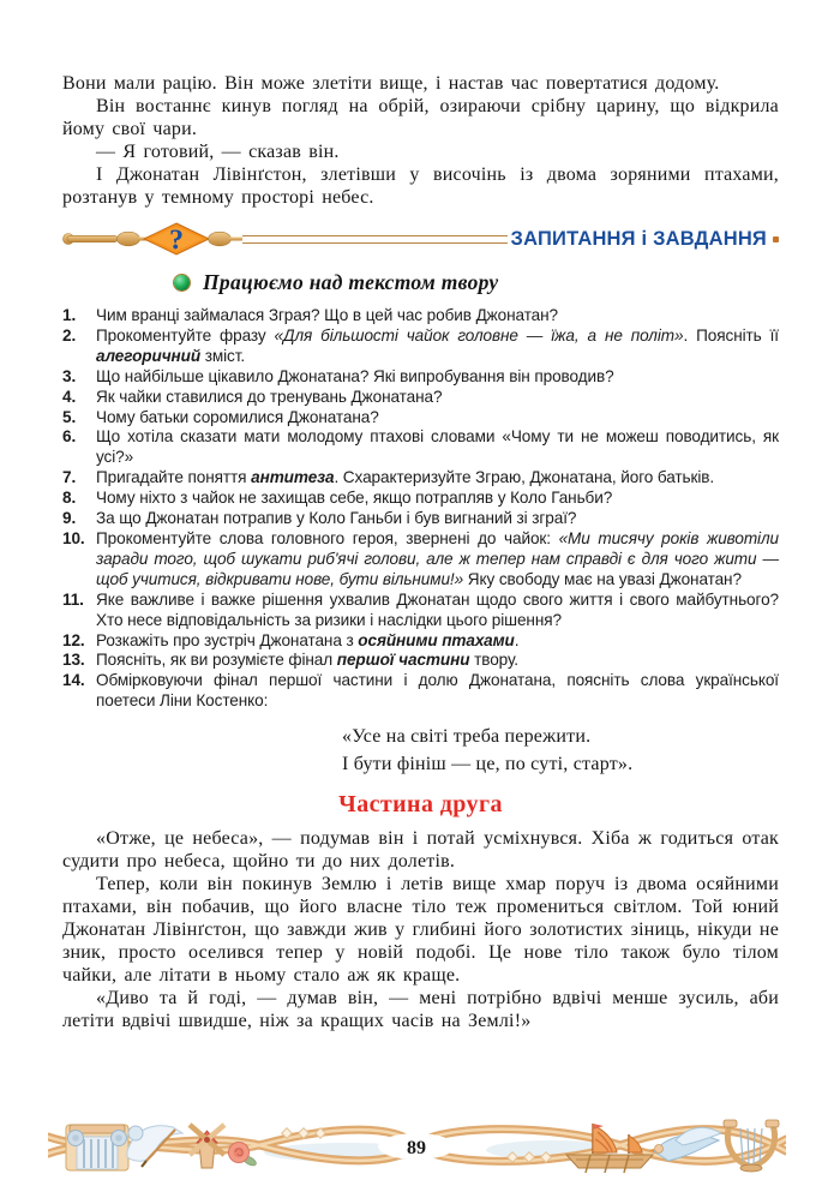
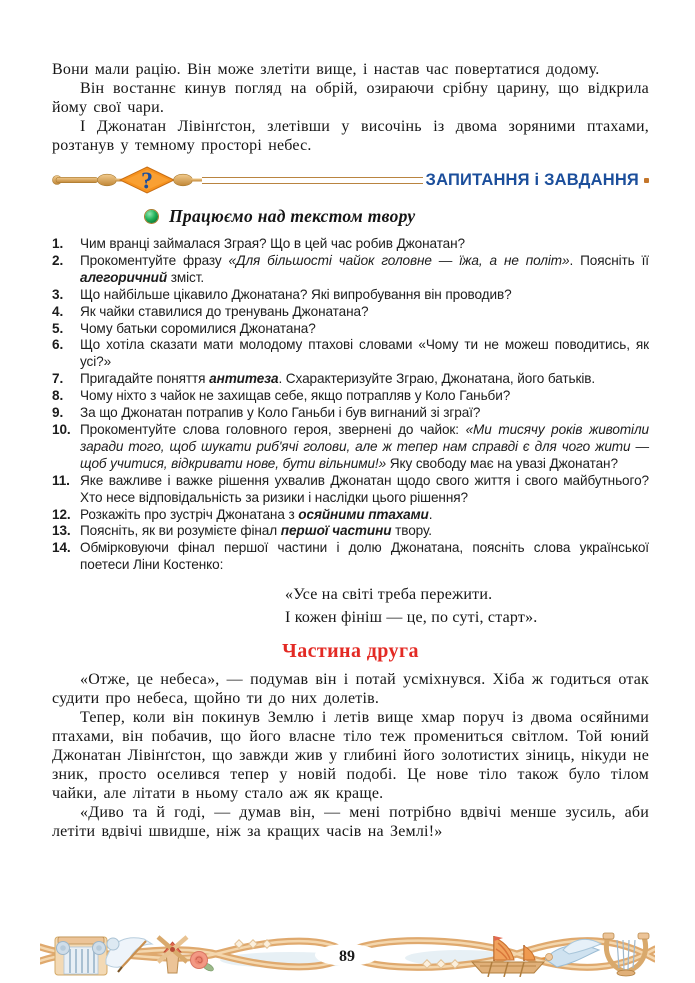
  Вони мали рацію. Він може злетіти вище, і настав час повертатися додому.
  Він востаннє кинув погляд на обрій, озираючи срібну царину, що відкрила йому свої чари.
- — Я готовий, — сказав він.
  І Джонатан Лівінґстон, злетівши у височінь із двома зоряними птахами, розтанув у темному просторі небес.
  ?
  ЗАПИТАННЯ і ЗАВДАННЯ
  Працюємо над текстом твору
  1.
  Чим вранці займалася Зграя? Що в цей час робив Джонатан?
  2.
  Прокоментуйте фразу «Для більшості чайок головне — їжа, а не політ». Поясніть її алегоричний зміст.
  3.
  Що найбільше цікавило Джонатана? Які випробування він проводив?
  4.
  Як чайки ставилися до тренувань Джонатана?
  5.
  Чому батьки соромилися Джонатана?
  6.
  Що хотіла сказати мати молодому птахові словами «Чому ти не можеш поводитись, як усі?»
  7.
  Пригадайте поняття антитеза. Схарактеризуйте Зграю, Джонатана, його батьків.
  8.
  Чому ніхто з чайок не захищав себе, якщо потрапляв у Коло Ганьби?
  9.
  За що Джонатан потрапив у Коло Ганьби і був вигнаний зі зграї?
  10.
  Прокоментуйте слова головного героя, звернені до чайок: «Ми тисячу років животіли заради того, щоб шукати риб'ячі голови, але ж тепер нам справді є для чого жити — щоб учитися, відкривати нове, бути вільними!» Яку свободу має на увазі Джонатан?
  11.
  Яке важливе і важке рішення ухвалив Джонатан щодо свого життя і свого майбутнього? Хто несе відповідальність за ризики і наслідки цього рішення?
  12.
  Розкажіть про зустріч Джонатана з осяйними птахами.
  13.
  Поясніть, як ви розумієте фінал першої частини твору.
  14.
  Обмірковуючи фінал першої частини і долю Джонатана, поясніть слова української поетеси Ліни Костенко:
  «Усе на світі треба пережити.
- І бути фініш — це, по суті, старт».
+ І кожен фініш — це, по суті, старт».
  Частина друга
  «Отже, це небеса», — подумав він і потай усміхнувся. Хіба ж годиться отак судити про небеса, щойно ти до них долетів.
  Тепер, коли він покинув Землю і летів вище хмар поруч із двома осяйними птахами, він побачив, що його власне тіло теж промениться світлом. Той юний Джонатан Лівінґстон, що завжди жив у глибині його золотистих зіниць, нікуди не зник, просто оселився тепер у новій подобі. Це нове тіло також було тілом чайки, але літати в ньому стало аж як краще.
  «Диво та й годі, — думав він, — мені потрібно вдвічі менше зусиль, аби летіти вдвічі швидше, ніж за кращих часів на Землі!»
  89
